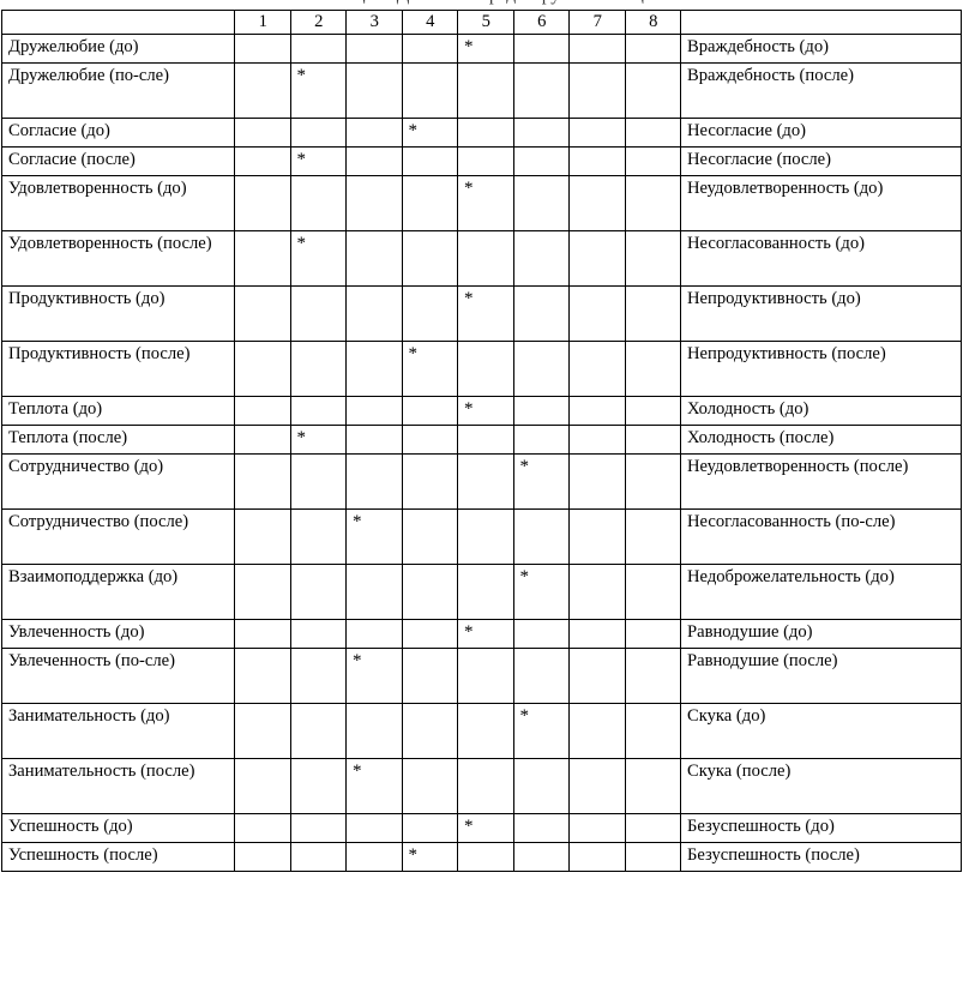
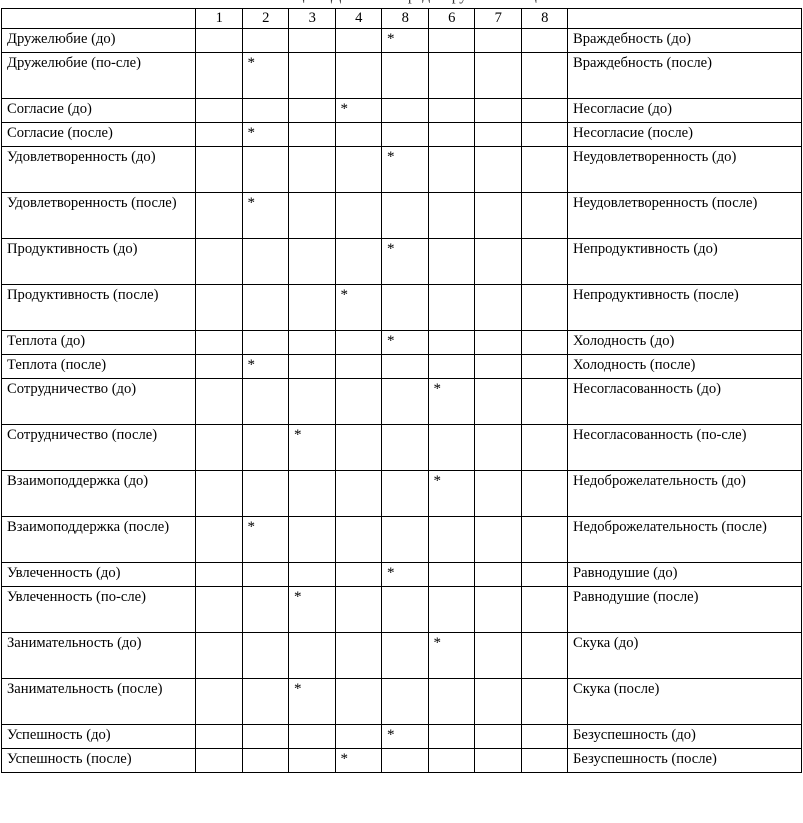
- 	1	2	3	4	5	6	7	8
+ 	1	2	3	4	8	6	7	8
  Дружелюбие (до)					*				Враждебность (до)
  Дружелюбие (по-сле)		*							Враждебность (после)
  Согласие (до)				*					Несогласие (до)
  Согласие (после)		*							Несогласие (после)
  Удовлетворенность (до)					*				Неудовлетворенность (до)
- Удовлетворенность (после)		*							Несогласованность (до)
+ Удовлетворенность (после)		*							Неудовлетворенность (после)
  Продуктивность (до)					*				Непродуктивность (до)
  Продуктивность (после)				*					Непродуктивность (после)
  Теплота (до)					*				Холодность (до)
  Теплота (после)		*							Холодность (после)
- Сотрудничество (до)						*			Неудовлетворенность (после)
+ Сотрудничество (до)						*			Несогласованность (до)
  Сотрудничество (после)			*						Несогласованность (по-сле)
  Взаимоподдержка (до)						*			Недоброжелательность (до)
+ Взаимоподдержка (после)		*							Недоброжелательность (после)
  Увлеченность (до)					*				Равнодушие (до)
  Увлеченность (по-сле)			*						Равнодушие (после)
  Занимательность (до)						*			Скука (до)
  Занимательность (после)			*						Скука (после)
  Успешность (до)					*				Безуспешность (до)
  Успешность (после)				*					Безуспешность (после)
